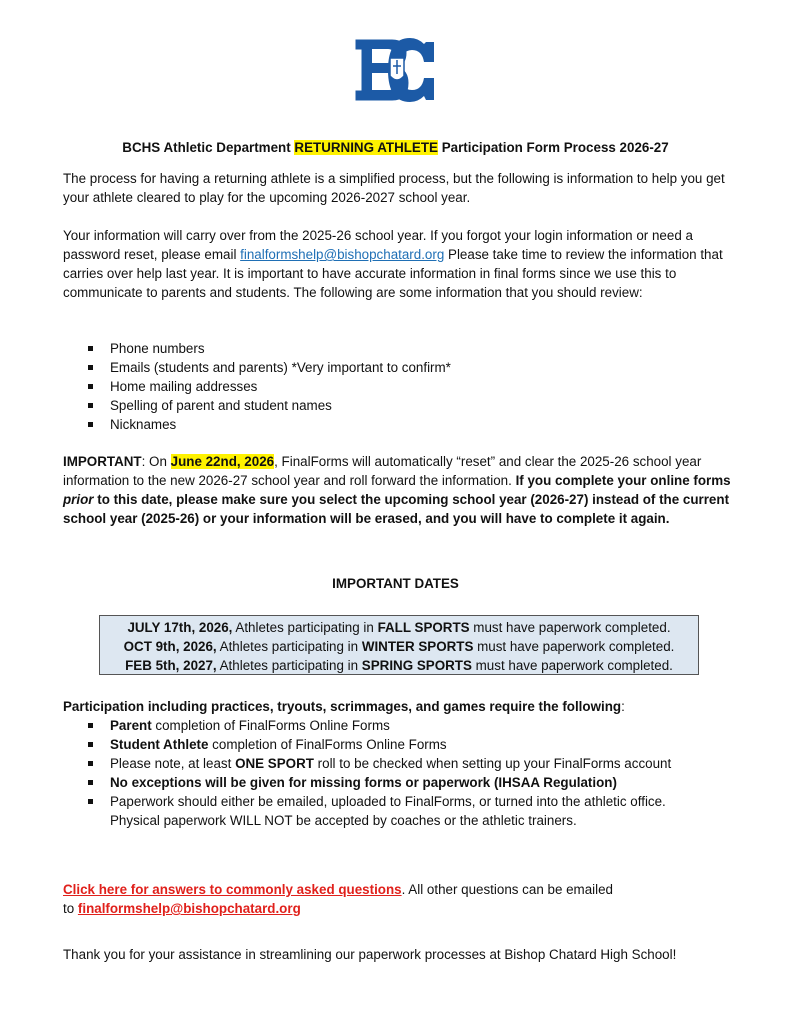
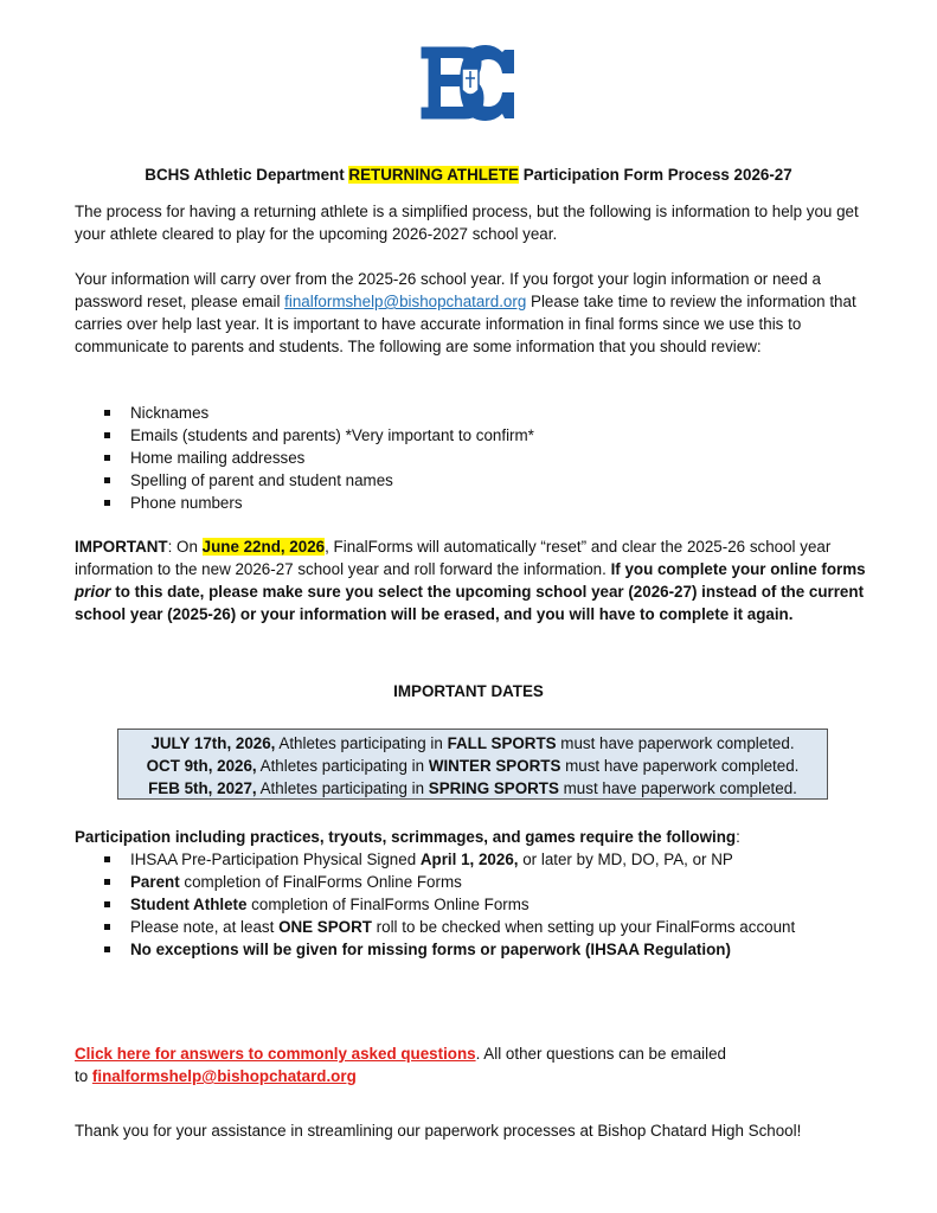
  BCHS Athletic Department RETURNING ATHLETE Participation Form Process 2026-27
  The process for having a returning athlete is a simplified process, but the following is information to help you get your athlete cleared to play for the upcoming 2026-2027 school year.
  Your information will carry over from the 2025-26 school year. If you forgot your login information or need a password reset, please email finalformshelp@bishopchatard.org Please take time to review the information that carries over help last year. It is important to have accurate information in final forms since we use this to communicate to parents and students. The following are some information that you should review:
- Phone numbers
+ Nicknames
  Emails (students and parents) *Very important to confirm*
  Home mailing addresses
  Spelling of parent and student names
- Nicknames
+ Phone numbers
  IMPORTANT: On June 22nd, 2026, FinalForms will automatically “reset” and clear the 2025-26 school year information to the new 2026-27 school year and roll forward the information. If you complete your online forms prior to this date, please make sure you select the upcoming school year (2026-27) instead of the current school year (2025-26) or your information will be erased, and you will have to complete it again.
  IMPORTANT DATES
  JULY 17th, 2026, Athletes participating in FALL SPORTS must have paperwork completed.
  OCT 9th, 2026, Athletes participating in WINTER SPORTS must have paperwork completed.
  FEB 5th, 2027, Athletes participating in SPRING SPORTS must have paperwork completed.
  Participation including practices, tryouts, scrimmages, and games require the following:
+ IHSAA Pre-Participation Physical Signed April 1, 2026, or later by MD, DO, PA, or NP
  Parent completion of FinalForms Online Forms
  Student Athlete completion of FinalForms Online Forms
  Please note, at least ONE SPORT roll to be checked when setting up your FinalForms account
  No exceptions will be given for missing forms or paperwork (IHSAA Regulation)
- Paperwork should either be emailed, uploaded to FinalForms, or turned into the athletic office. Physical paperwork WILL NOT be accepted by coaches or the athletic trainers.
  Click here for answers to commonly asked questions. All other questions can be emailed
  to finalformshelp@bishopchatard.org
  Thank you for your assistance in streamlining our paperwork processes at Bishop Chatard High School!
